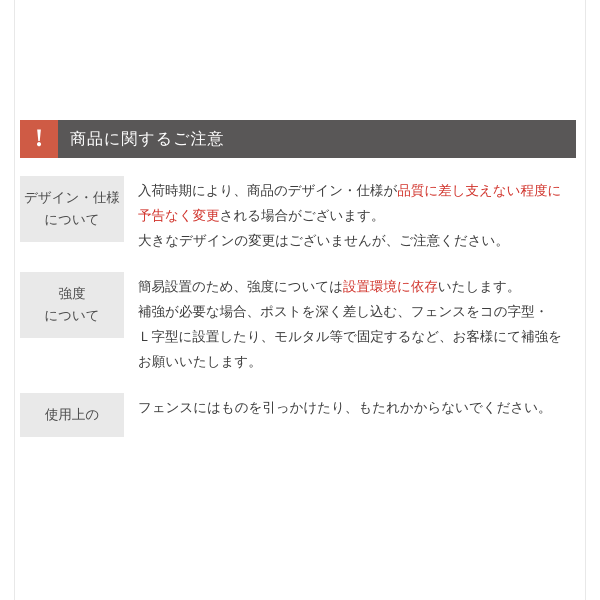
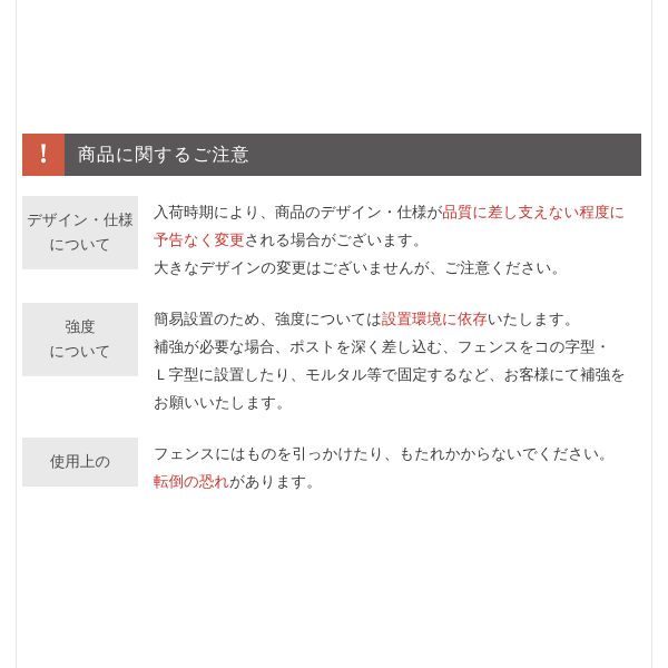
  !
  商品に関するご注意
  デザイン・仕様
  について
  入荷時期により、商品のデザイン・仕様が品質に差し支えない程度に
  予告なく変更される場合がございます。
  大きなデザインの変更はございませんが、ご注意ください。
  強度
  について
  簡易設置のため、強度については設置環境に依存いたします。
  補強が必要な場合、ポストを深く差し込む、フェンスをコの字型・
  Ｌ字型に設置したり、モルタル等で固定するなど、お客様にて補強を
  お願いいたします。
  使用上の
  フェンスにはものを引っかけたり、もたれかからないでください。
+ 転倒の恐れがあります。
